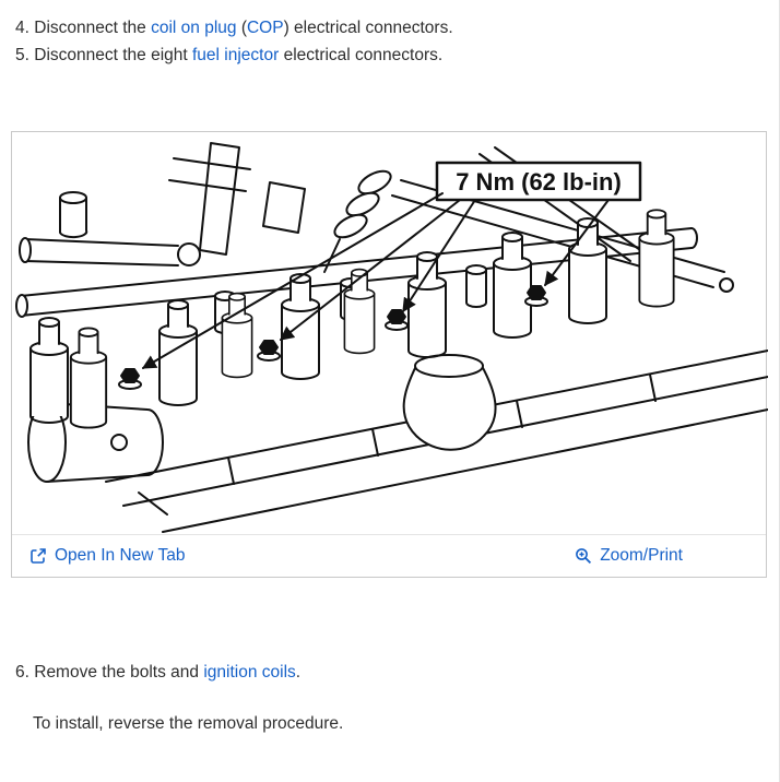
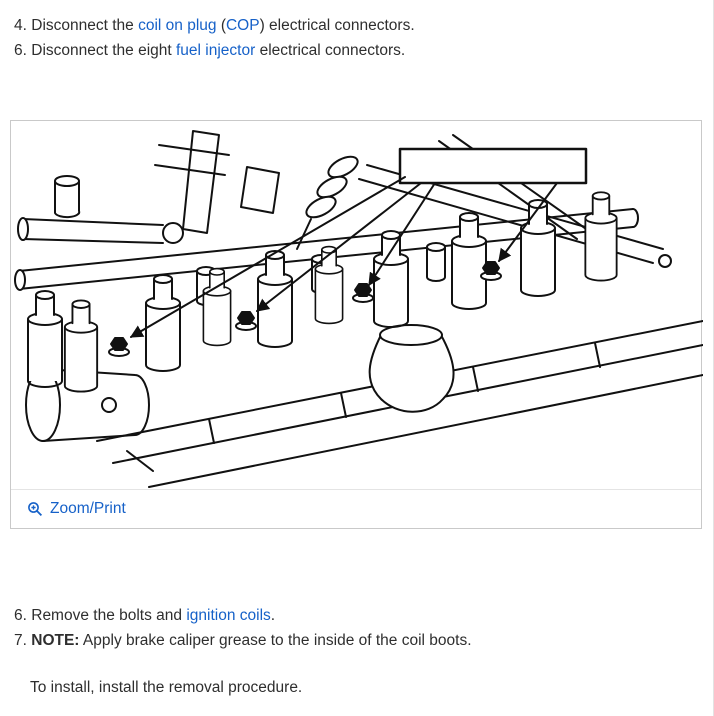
  4. Disconnect the coil on plug (COP) electrical connectors.
- 5. Disconnect the eight fuel injector electrical connectors.
+ 6. Disconnect the eight fuel injector electrical connectors.
- 7 Nm (62 lb-in)
- Open In New Tab
  Zoom/Print
  6. Remove the bolts and ignition coils.
+ 7. NOTE: Apply brake caliper grease to the inside of the coil boots.
- To install, reverse the removal procedure.
+ To install, install the removal procedure.
